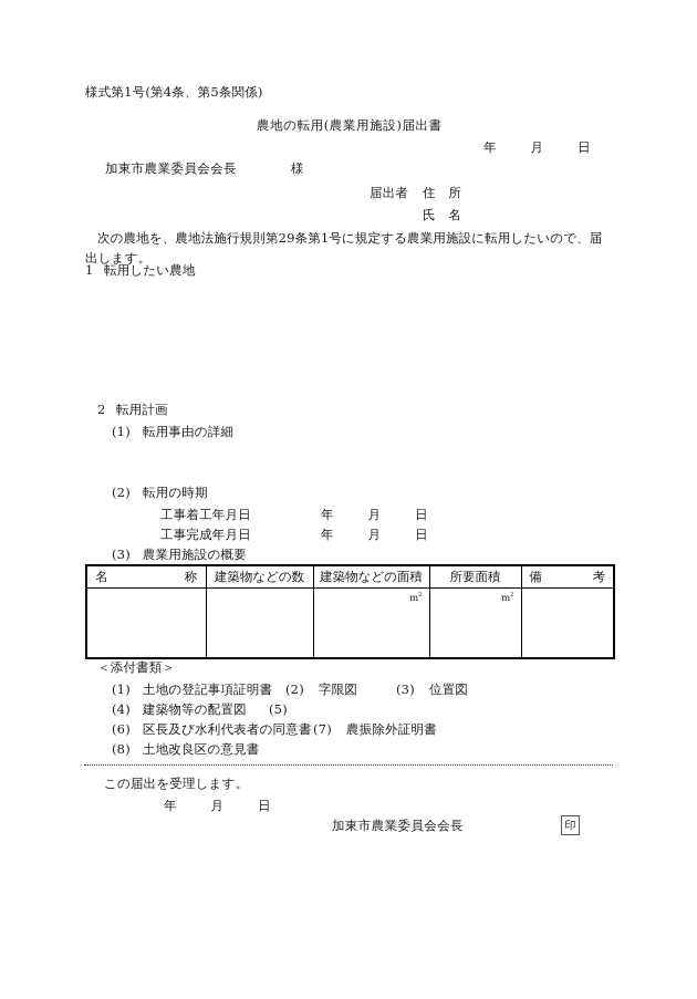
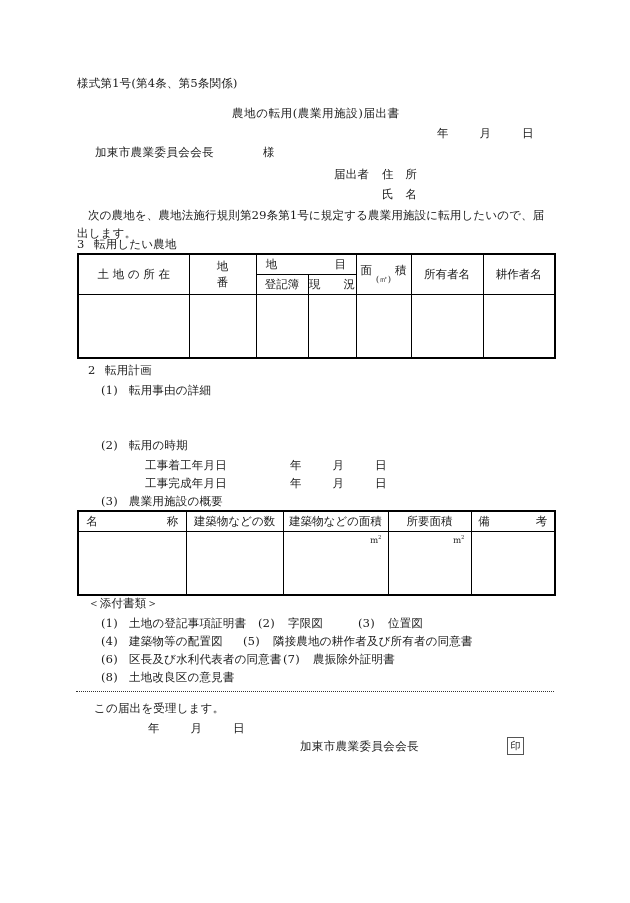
  様式第1号(第4条、第5条関係)
  農地の転用(農業用施設)届出書
  年 月 日
  加東市農業委員会会長
  様
  届出者
  住 所
  氏 名
  次の農地を、農地法施行規則第29条第1号に規定する農業用施設に転用したいので、届
  出します。
- 1
+ 3
  転用したい農地
+ 土 地 の 所 在	地 番	地 目	面 積 (㎡)	所有者名	耕作者名
+ 登記簿	現 況
  2
  転用計画
  (1)
  転用事由の詳細
  (2)
  転用の時期
  工事着工年月日
  年 月 日
  工事完成年月日
  年 月 日
  (3)
  農業用施設の概要
  名 称	建築物などの数	建築物などの面積	所要面積	備 考
  ＜添付書類＞
  (1)
  土地の登記事項証明書
  (2)
  字限図
  (3)
  位置図
  (4)
  建築物等の配置図
  (5)
+ 隣接農地の耕作者及び所有者の同意書
  (6)
  区長及び水利代表者の同意書
  (7)
  農振除外証明書
  (8)
  土地改良区の意見書
  この届出を受理します。
  年 月 日
  加東市農業委員会会長
  印
